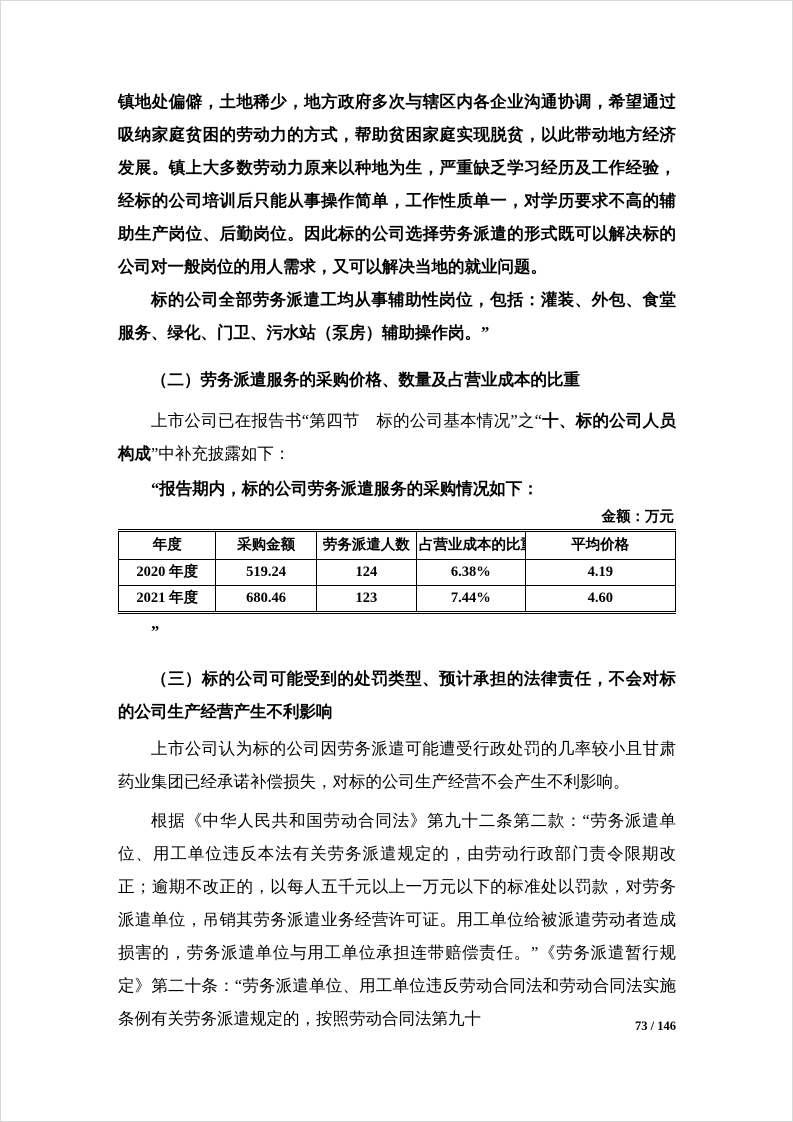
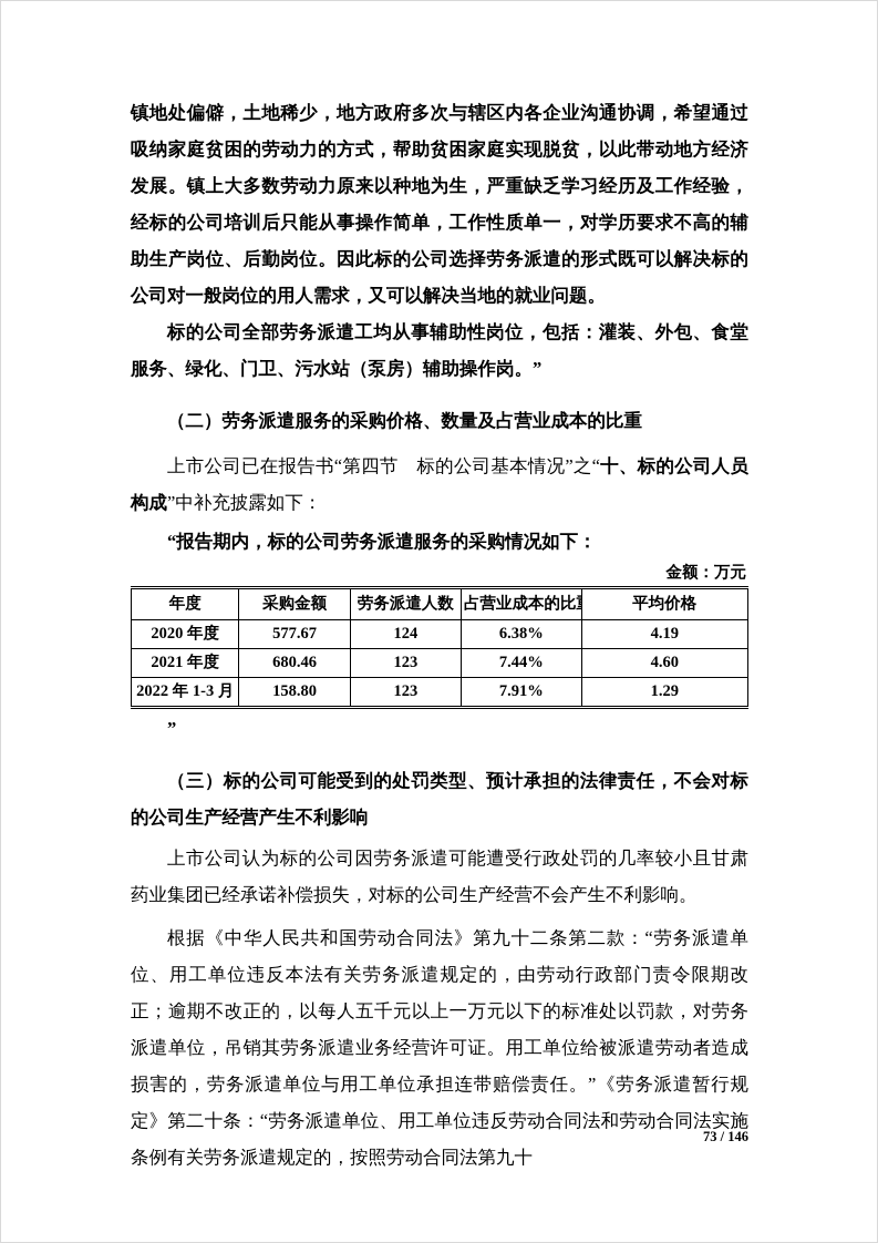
  镇地处偏僻，土地稀少，地方政府多次与辖区内各企业沟通协调，希望通过吸纳家庭贫困的劳动力的方式，帮助贫困家庭实现脱贫，以此带动地方经济发展。镇上大多数劳动力原来以种地为生，严重缺乏学习经历及工作经验，经标的公司培训后只能从事操作简单，工作性质单一，对学历要求不高的辅助生产岗位、后勤岗位。因此标的公司选择劳务派遣的形式既可以解决标的公司对一般岗位的用人需求，又可以解决当地的就业问题。
  标的公司全部劳务派遣工均从事辅助性岗位，包括：灌装、外包、食堂服务、绿化、门卫、污水站（泵房）辅助操作岗。”
  （二）劳务派遣服务的采购价格、数量及占营业成本的比重
  上市公司已在报告书“第四节 标的公司基本情况”之“十、标的公司人员构成”中补充披露如下：
  “报告期内，标的公司劳务派遣服务的采购情况如下：
  金额：万元
  年度	采购金额	劳务派遣人数	占营业成本的比	平均价格
- 2020 年度	519.24	124	6.38%	4.19
+ 2020 年度	577.67	124	6.38%	4.19
  2021 年度	680.46	123	7.44%	4.60
+ 2022 年 1-3 月	158.80	123	7.91%	1.29
  ”
  （三）标的公司可能受到的处罚类型、预计承担的法律责任，不会对标的公司生产经营产生不利影响
  上市公司认为标的公司因劳务派遣可能遭受行政处罚的几率较小且甘肃药业集团已经承诺补偿损失，对标的公司生产经营不会产生不利影响。
  根据《中华人民共和国劳动合同法》第九十二条第二款：“劳务派遣单位、用工单位违反本法有关劳务派遣规定的，由劳动行政部门责令限期改正；逾期不改正的，以每人五千元以上一万元以下的标准处以罚款，对劳务派遣单位，吊销其劳务派遣业务经营许可证。用工单位给被派遣劳动者造成损害的，劳务派遣单位与用工单位承担连带赔偿责任。”《劳务派遣暂行规定》第二十条：“劳务派遣单位、用工单位违反劳动合同法和劳动合同法实施条例有关劳务派遣规定的，按照劳动合同法第九十
  73 / 146
